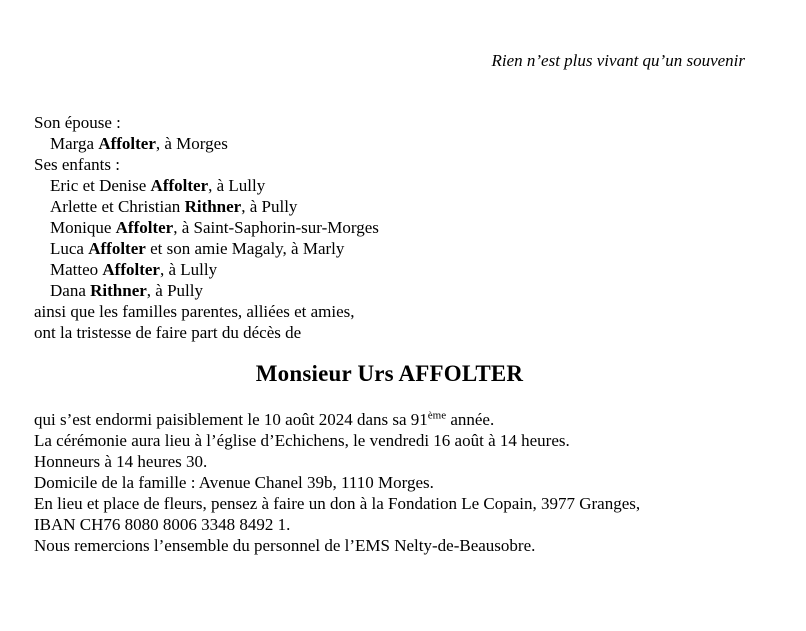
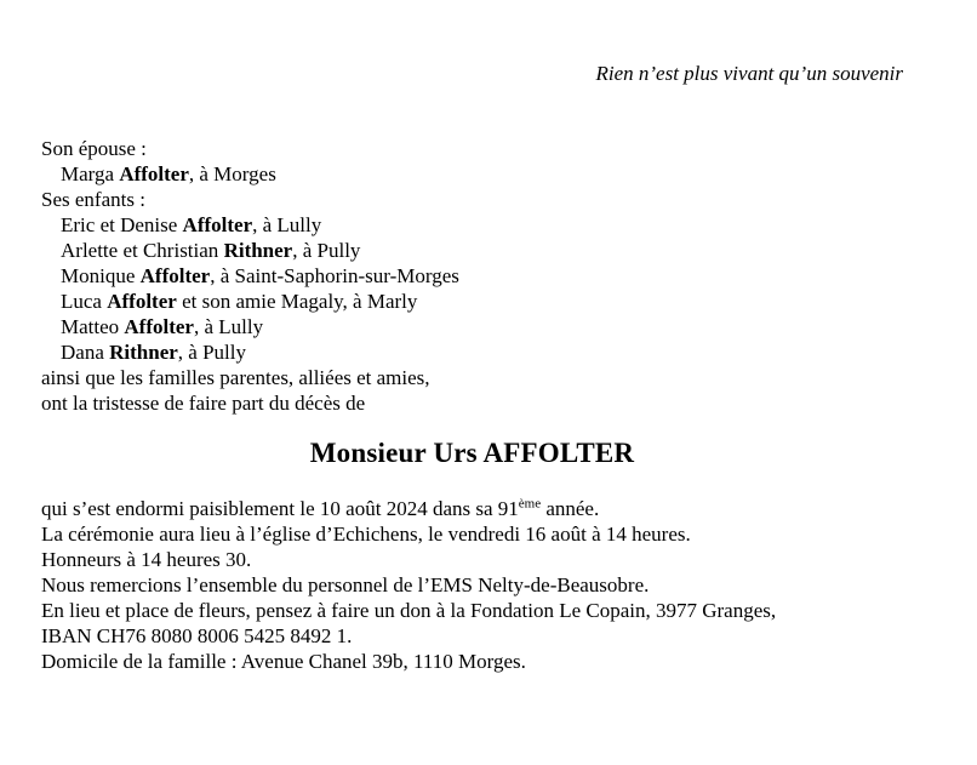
  Rien n’est plus vivant qu’un souvenir
  Son épouse :
  Marga Affolter, à Morges
  Ses enfants :
  Eric et Denise Affolter, à Lully
  Arlette et Christian Rithner, à Pully
  Monique Affolter, à Saint-Saphorin-sur-Morges
  Luca Affolter et son amie Magaly, à Marly
  Matteo Affolter, à Lully
  Dana Rithner, à Pully
  ainsi que les familles parentes, alliées et amies,
  ont la tristesse de faire part du décès de
  Monsieur Urs AFFOLTER
  qui s’est endormi paisiblement le 10 août 2024 dans sa 91ème année.
  La cérémonie aura lieu à l’église d’Echichens, le vendredi 16 août à 14 heures.
  Honneurs à 14 heures 30.
- Domicile de la famille : Avenue Chanel 39b, 1110 Morges.
+ Nous remercions l’ensemble du personnel de l’EMS Nelty-de-Beausobre.
  En lieu et place de fleurs, pensez à faire un don à la Fondation Le Copain, 3977 Granges,
- IBAN CH76 8080 8006 3348 8492 1.
+ IBAN CH76 8080 8006 5425 8492 1.
- Nous remercions l’ensemble du personnel de l’EMS Nelty-de-Beausobre.
+ Domicile de la famille : Avenue Chanel 39b, 1110 Morges.
